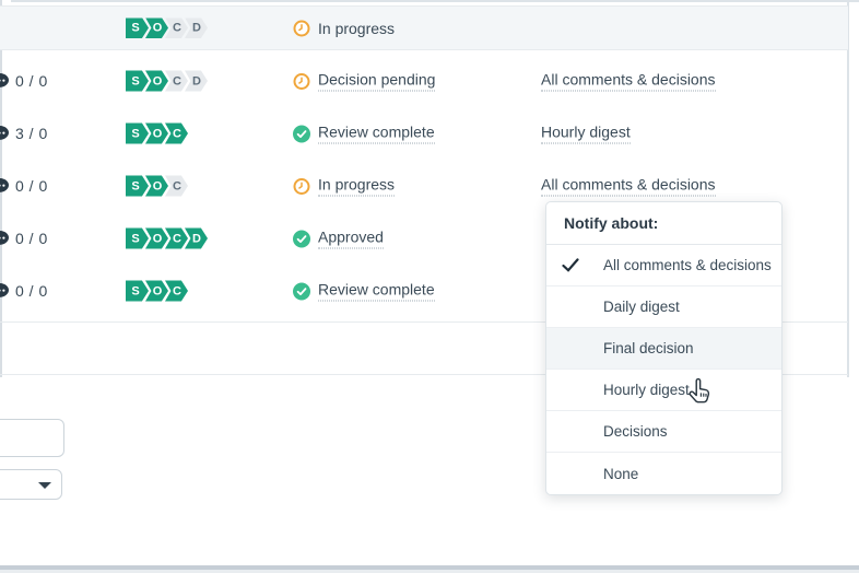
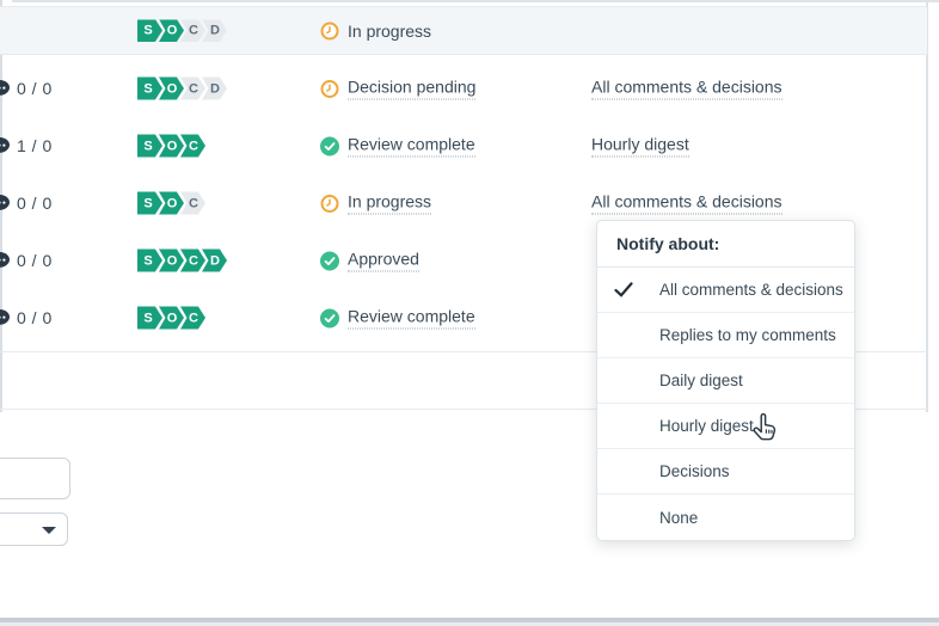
  S
  O
  C
  D
  In progress
  0 / 0
  S
  O
  C
  D
  Decision pending
  All comments & decisions
- 3 / 0
+ 1 / 0
  S
  O
  C
  Review complete
  Hourly digest
  0 / 0
  S
  O
  C
  In progress
  All comments & decisions
  0 / 0
  S
  O
  C
  D
  Approved
  0 / 0
  S
  O
  C
  Review complete
  Notify about:
  All comments & decisions
+ Replies to my comments
  Daily digest
- Final decision
  Hourly digest
  Decisions
  None
